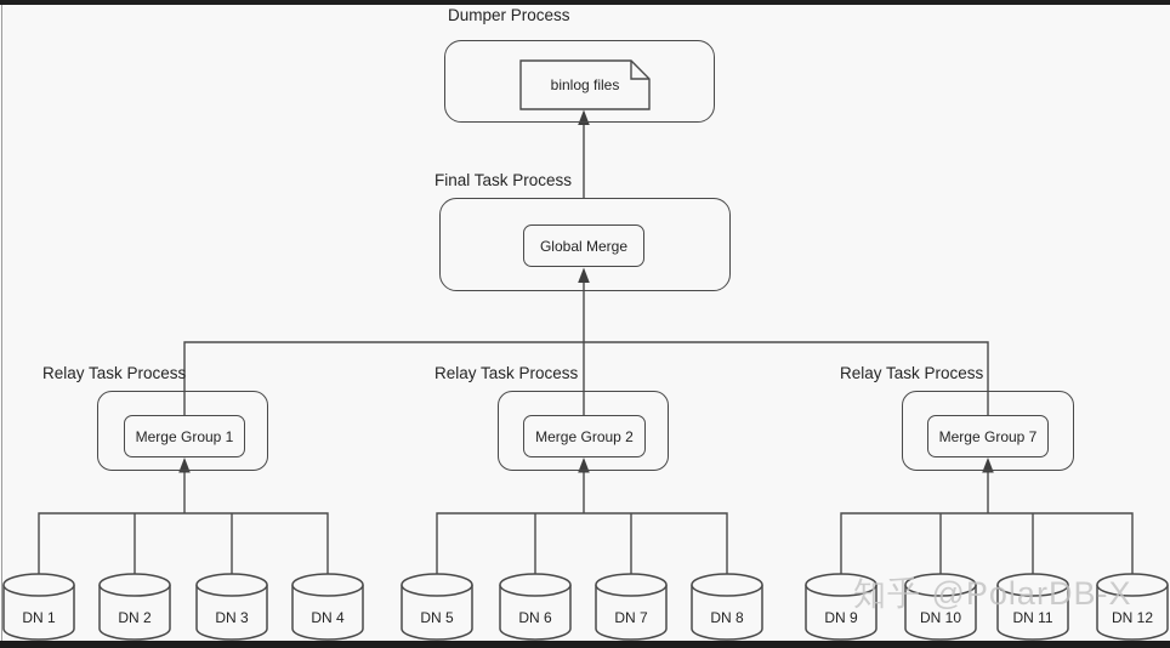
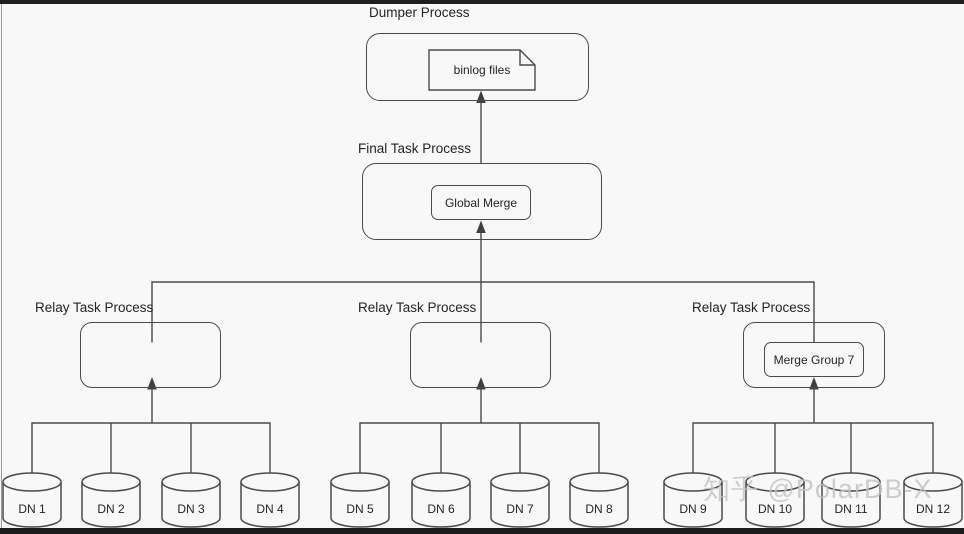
  Dumper Process
  Final Task Process
  Relay Task Process
  Relay Task Process
  Relay Task Process
  binlog files
  Global Merge
- Merge Group 1
- Merge Group 2
  Merge Group 7
  DN 1
  DN 2
  DN 3
  DN 4
  DN 5
  DN 6
  DN 7
  DN 8
  DN 9
  DN 10
  DN 11
  DN 12
  知乎 @PolarDB-X
